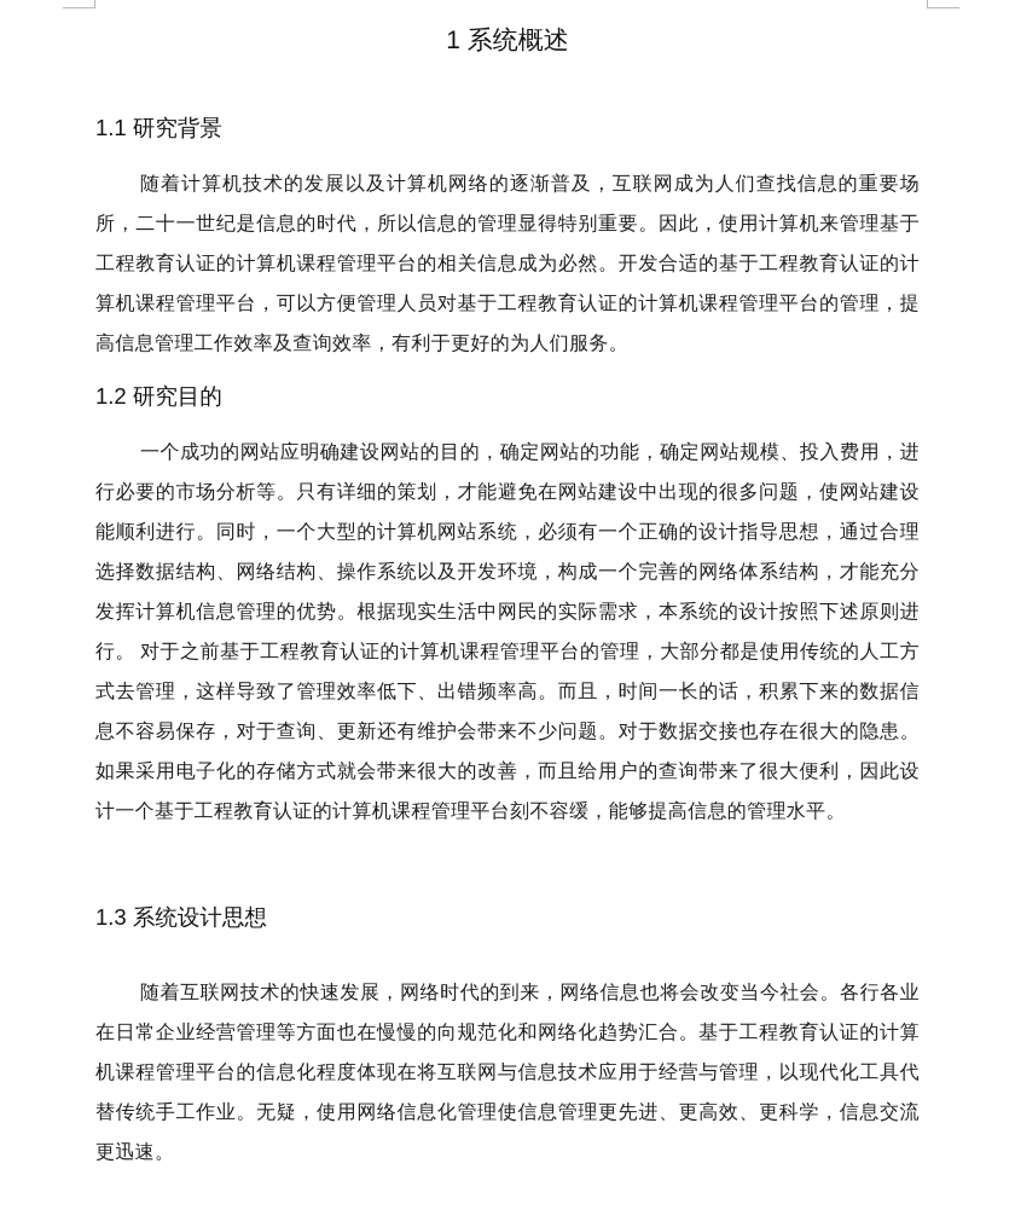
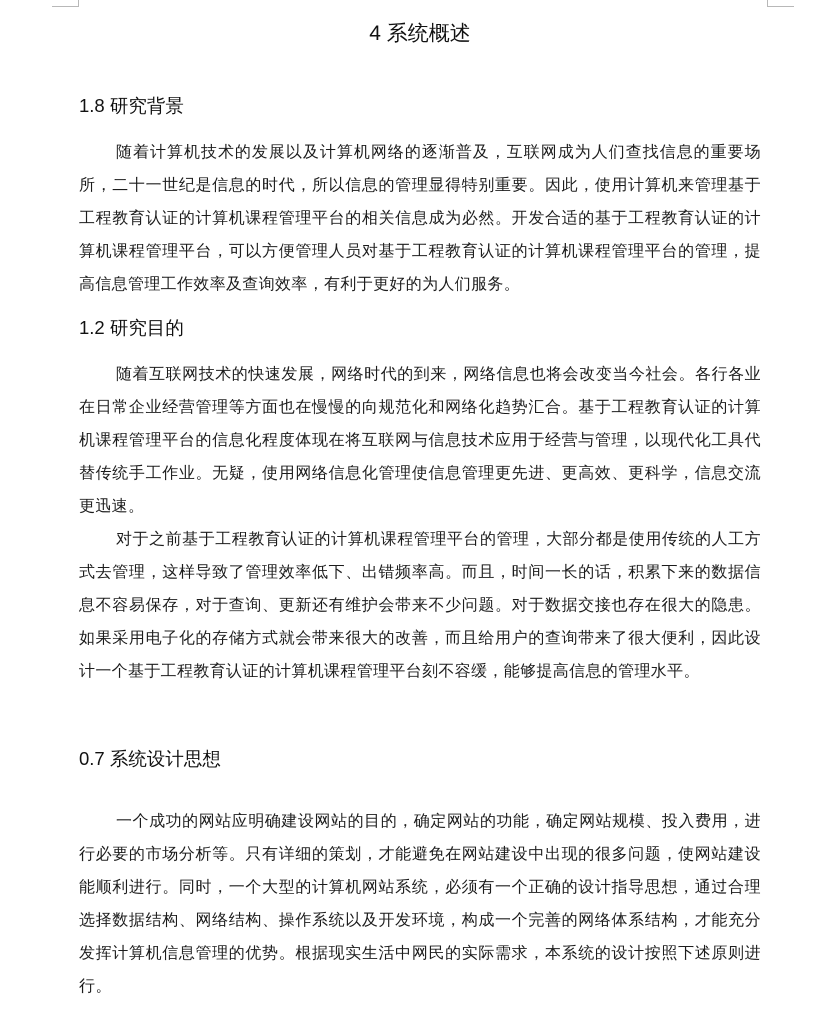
- 1 系统概述
+ 4 系统概述
- 1.1 研究背景
+ 1.8 研究背景
  随着计算机技术的发展以及计算机网络的逐渐普及，互联网成为人们查找信息的重要场所，二十一世纪是信息的时代，所以信息的管理显得特别重要。因此，使用计算机来管理基于工程教育认证的计算机课程管理平台的相关信息成为必然。开发合适的基于工程教育认证的计算机课程管理平台，可以方便管理人员对基于工程教育认证的计算机课程管理平台的管理，提高信息管理工作效率及查询效率，有利于更好的为人们服务。
  1.2 研究目的
- 一个成功的网站应明确建设网站的目的，确定网站的功能，确定网站规模、投入费用，进行必要的市场分析等。只有详细的策划，才能避免在网站建设中出现的很多问题，使网站建设能顺利进行。同时，一个大型的计算机网站系统，必须有一个正确的设计指导思想，通过合理选择数据结构、网络结构、操作系统以及开发环境，构成一个完善的网络体系结构，才能充分发挥计算机信息管理的优势。根据现实生活中网民的实际需求，本系统的设计按照下述原则进行。
+ 随着互联网技术的快速发展，网络时代的到来，网络信息也将会改变当今社会。各行各业在日常企业经营管理等方面也在慢慢的向规范化和网络化趋势汇合。基于工程教育认证的计算机课程管理平台的信息化程度体现在将互联网与信息技术应用于经营与管理，以现代化工具代替传统手工作业。无疑，使用网络信息化管理使信息管理更先进、更高效、更科学，信息交流更迅速。
  对于之前基于工程教育认证的计算机课程管理平台的管理，大部分都是使用传统的人工方式去管理，这样导致了管理效率低下、出错频率高。而且，时间一长的话，积累下来的数据信息不容易保存，对于查询、更新还有维护会带来不少问题。对于数据交接也存在很大的隐患。如果采用电子化的存储方式就会带来很大的改善，而且给用户的查询带来了很大便利，因此设计一个基于工程教育认证的计算机课程管理平台刻不容缓，能够提高信息的管理水平。
- 1.3 系统设计思想
+ 0.7 系统设计思想
- 随着互联网技术的快速发展，网络时代的到来，网络信息也将会改变当今社会。各行各业在日常企业经营管理等方面也在慢慢的向规范化和网络化趋势汇合。基于工程教育认证的计算机课程管理平台的信息化程度体现在将互联网与信息技术应用于经营与管理，以现代化工具代替传统手工作业。无疑，使用网络信息化管理使信息管理更先进、更高效、更科学，信息交流更迅速。
+ 一个成功的网站应明确建设网站的目的，确定网站的功能，确定网站规模、投入费用，进行必要的市场分析等。只有详细的策划，才能避免在网站建设中出现的很多问题，使网站建设能顺利进行。同时，一个大型的计算机网站系统，必须有一个正确的设计指导思想，通过合理选择数据结构、网络结构、操作系统以及开发环境，构成一个完善的网络体系结构，才能充分发挥计算机信息管理的优势。根据现实生活中网民的实际需求，本系统的设计按照下述原则进行。
